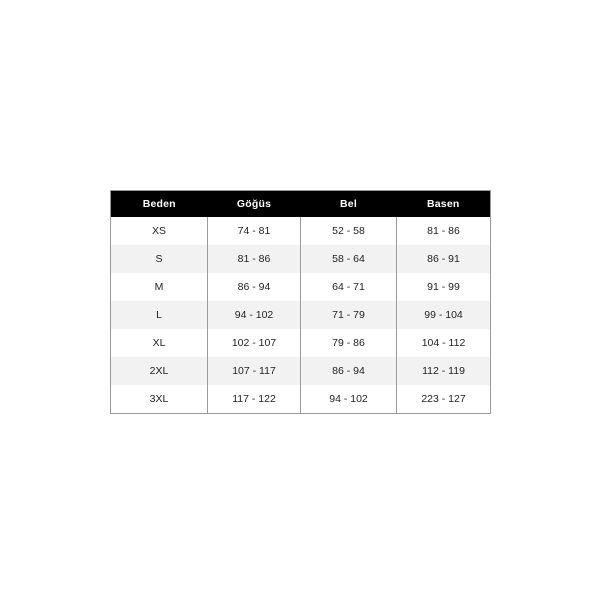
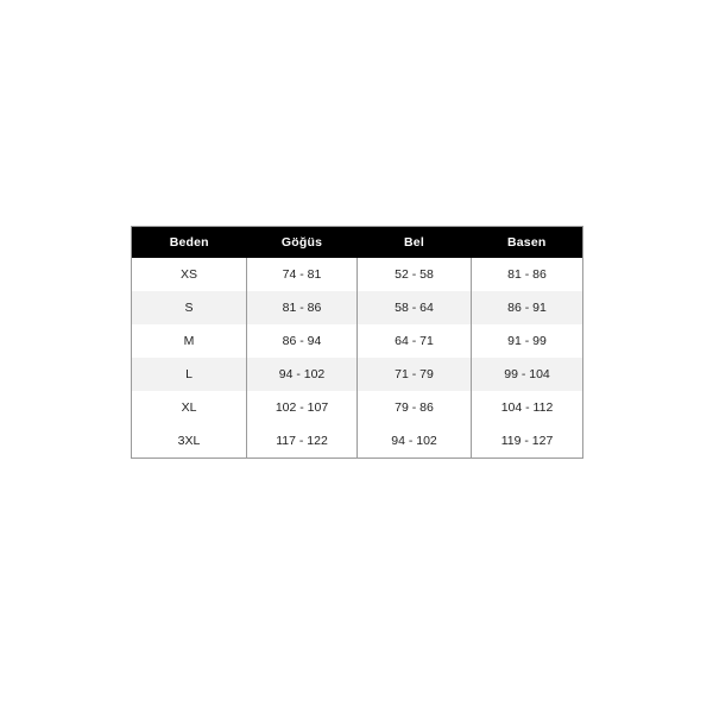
  Beden	Göğüs	Bel	Basen
  XS	74 - 81	52 - 58	81 - 86
  S	81 - 86	58 - 64	86 - 91
  M	86 - 94	64 - 71	91 - 99
  L	94 - 102	71 - 79	99 - 104
  XL	102 - 107	79 - 86	104 - 112
- 2XL	107 - 117	86 - 94	112 - 119
- 3XL	117 - 122	94 - 102	223 - 127
+ 3XL	117 - 122	94 - 102	119 - 127
